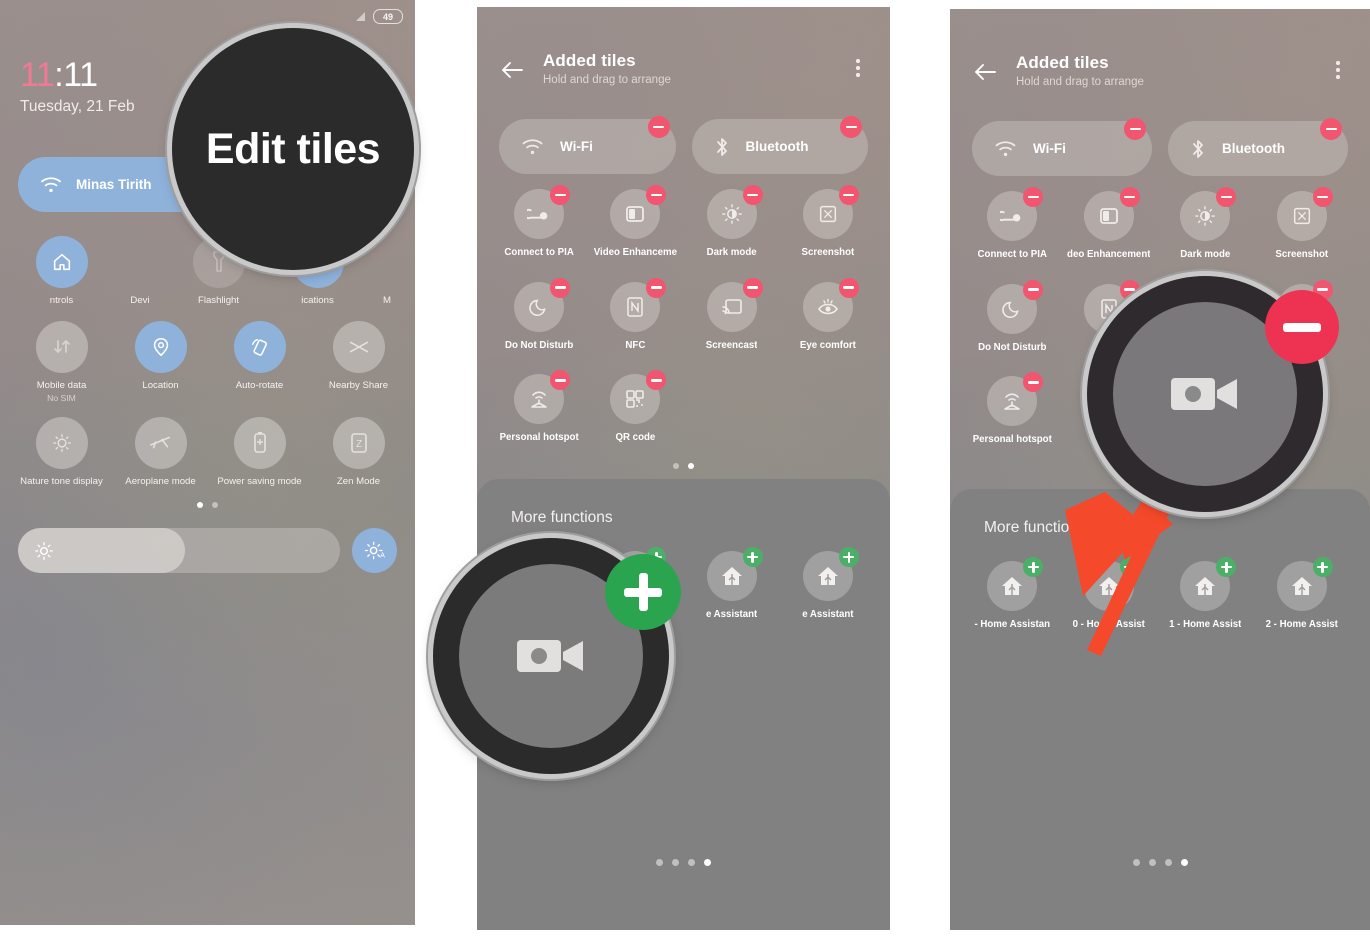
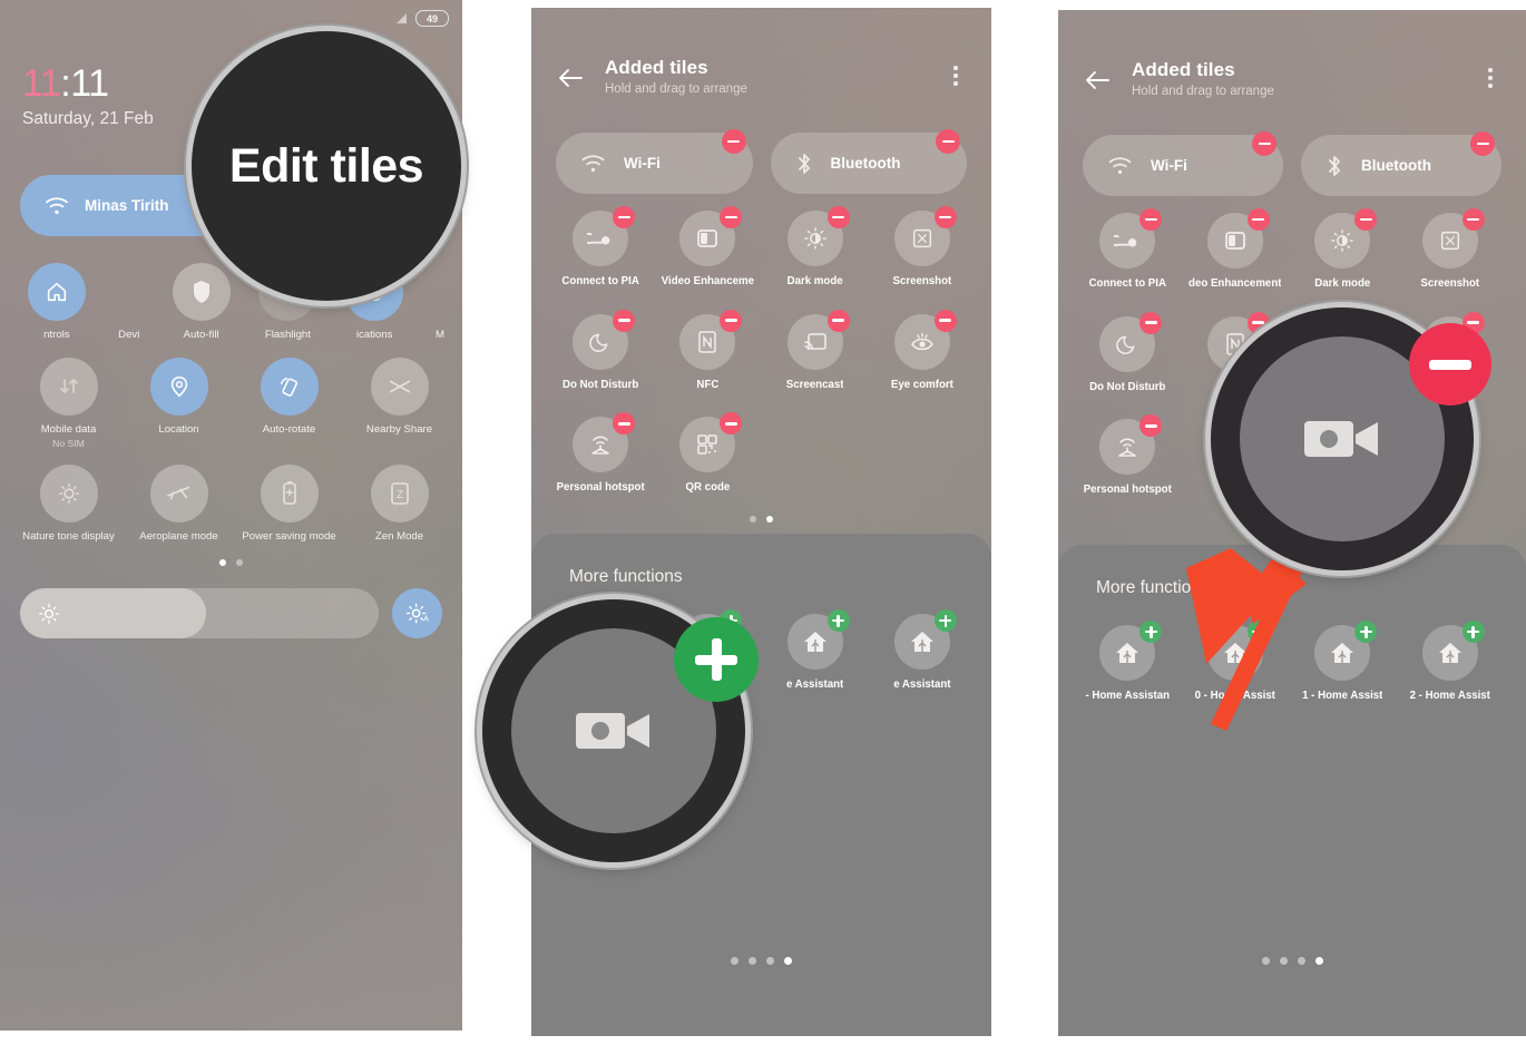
  49
  11:11
- Tuesday, 21 Feb
+ Saturday, 21 Feb
  Minas Tirith
  ntrols
  Devi
+ Auto-fill
  Flashlight
  ications
  M
  Mobile data
  No SIM
  Location
  Auto-rotate
  Nearby Share
  Nature tone display
  Aeroplane mode
  Power saving mode
  Z
  Zen Mode
  Edit tiles
  Added tiles
  Hold and drag to arrange
  Wi-Fi
  Bluetooth
  Connect to PIA
  Video Enhanceme
  Dark mode
  Screenshot
  Do Not Disturb
  NFC
  Screencast
  Eye comfort
  Personal hotspot
  QR code
  More functions
  e Assistant
  e Assistant
  Added tiles
  Hold and drag to arrange
  Wi-Fi
  Bluetooth
  Connect to PIA
  deo Enhancement
  Dark mode
  Screenshot
  Do Not Disturb
  Personal hotspot
  More functio
  - Home Assistan
  0 - Ho Assist
  1 - Home Assist
  2 - Home Assist
